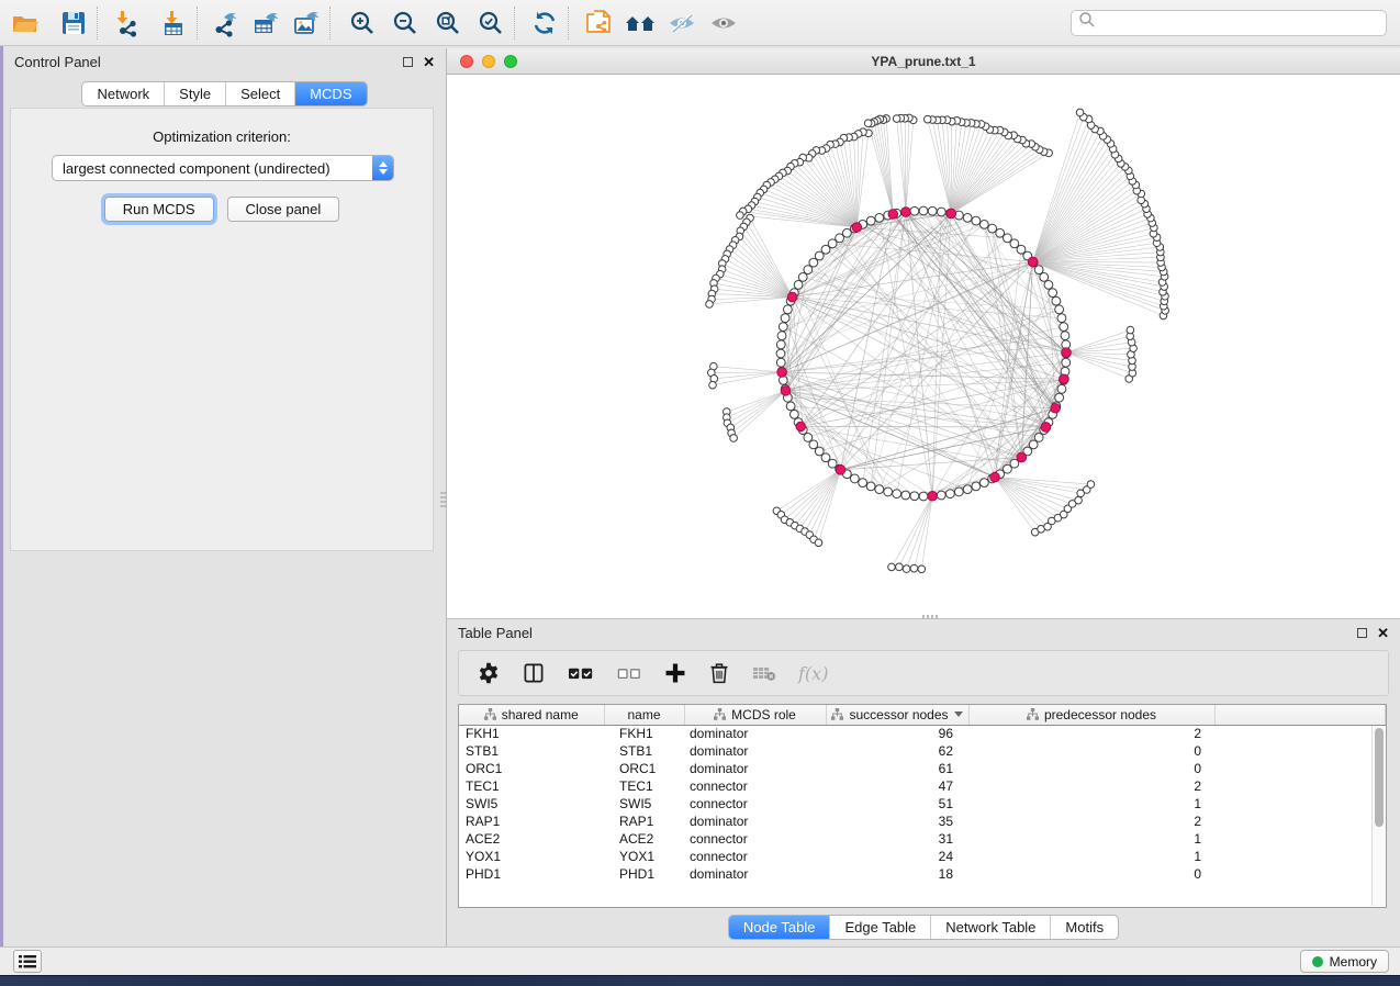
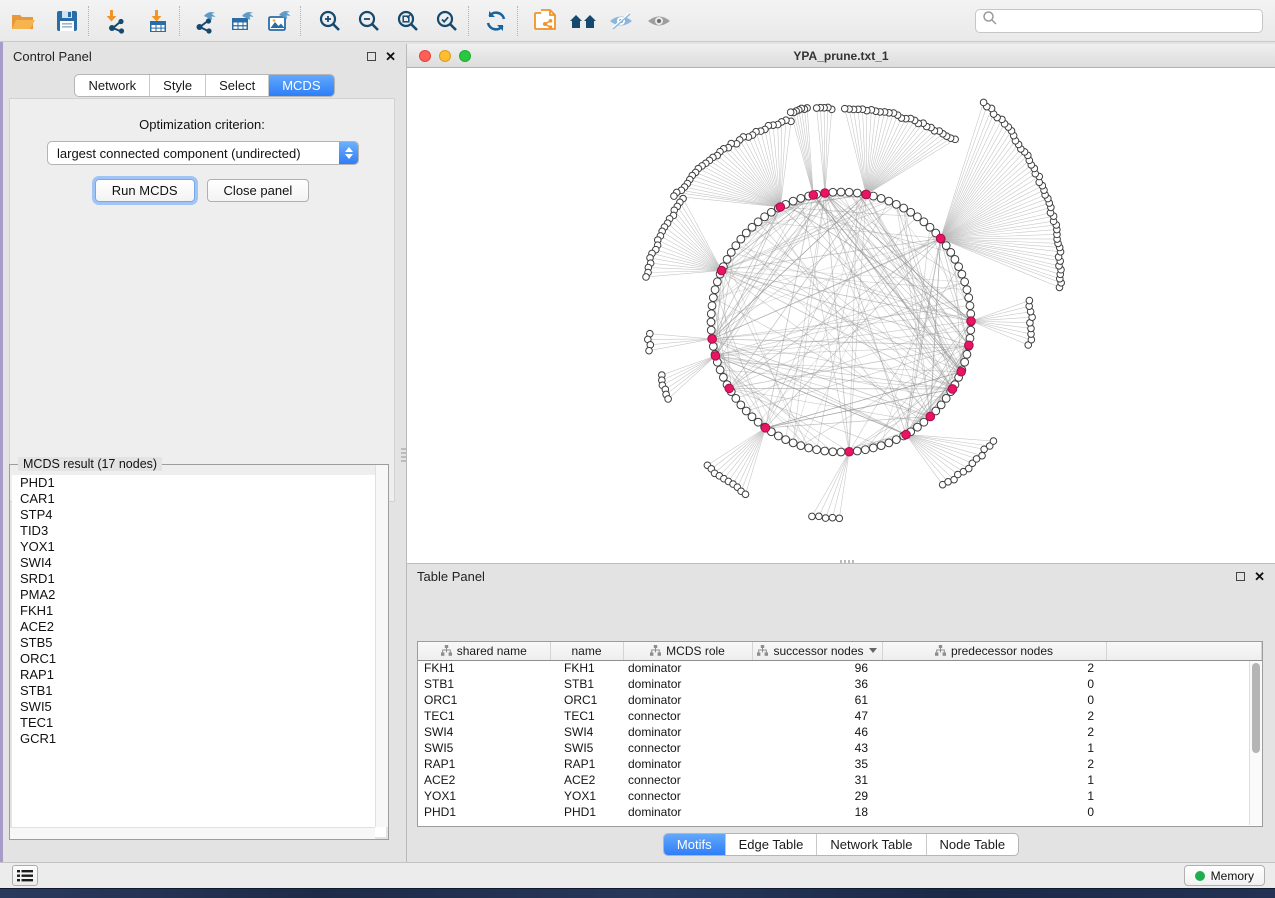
  Control Panel
  ✕
  Network
  Style
  Select
  MCDS
  Optimization criterion:
  largest connected component (undirected)
  Run MCDS
  Close panel
+ MCDS result (17 nodes)
+ PHD1
+ CAR1
+ STP4
+ TID3
+ YOX1
+ SWI4
+ SRD1
+ PMA2
+ FKH1
+ ACE2
+ STB5
+ ORC1
+ RAP1
+ STB1
+ SWI5
+ TEC1
+ GCR1
  YPA_prune.txt_1
  Table Panel
  ✕
- f(x)
  shared name	name	MCDS role	successor nodes	predecessor nodes
  FKH1	FKH1	dominator	96	2
- STB1	STB1	dominator	62	0
+ STB1	STB1	dominator	36	0
  ORC1	ORC1	dominator	61	0
  TEC1	TEC1	connector	47	2
+ SWI4	SWI4	dominator	46	2
- SWI5	SWI5	connector	51	1
+ SWI5	SWI5	connector	43	1
  RAP1	RAP1	dominator	35	2
  ACE2	ACE2	connector	31	1
- YOX1	YOX1	connector	24	1
+ YOX1	YOX1	connector	29	1
  PHD1	PHD1	dominator	18	0
- Node Table
+ Motifs
  Edge Table
  Network Table
- Motifs
+ Node Table
  Memory
